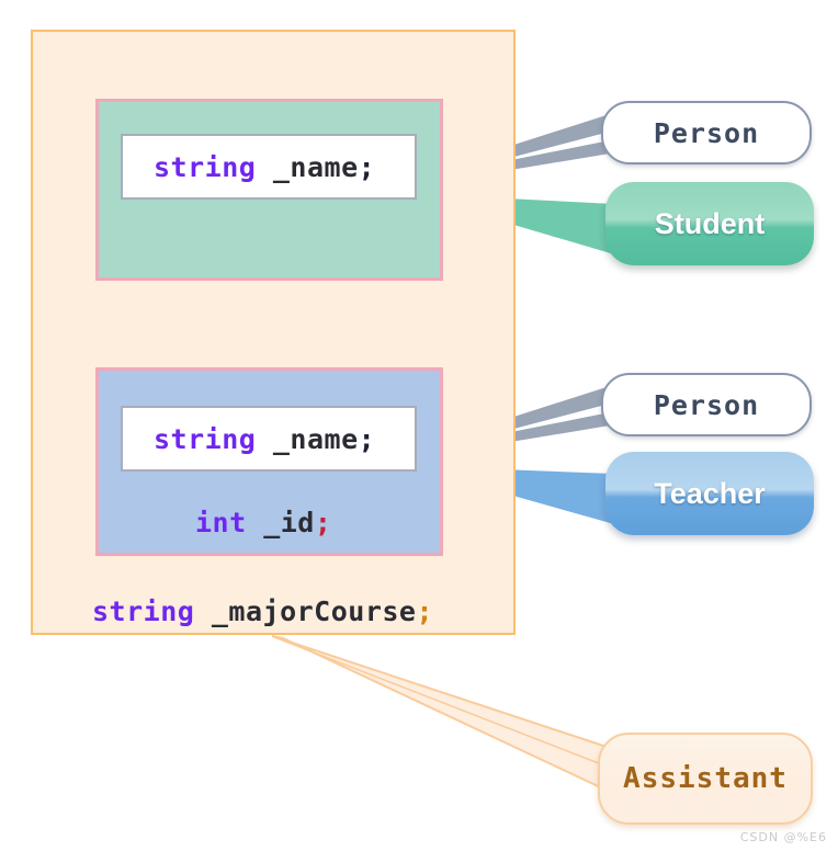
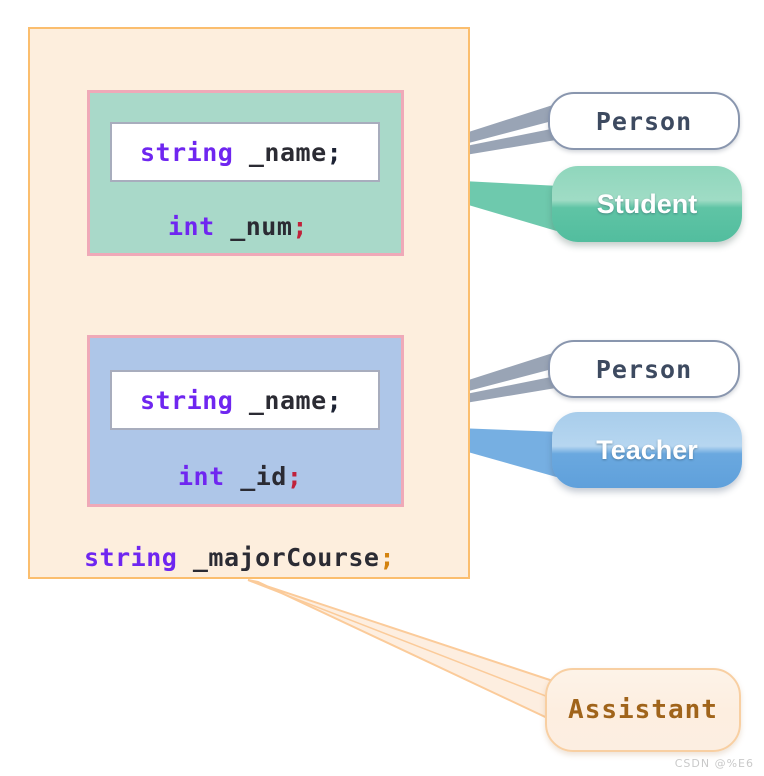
  string _name;
+ int _num;
  string _name;
  int _id;
  string _majorCourse;
  Person
  Student
  Person
  Teacher
  Assistant
  CSDN @%E6
